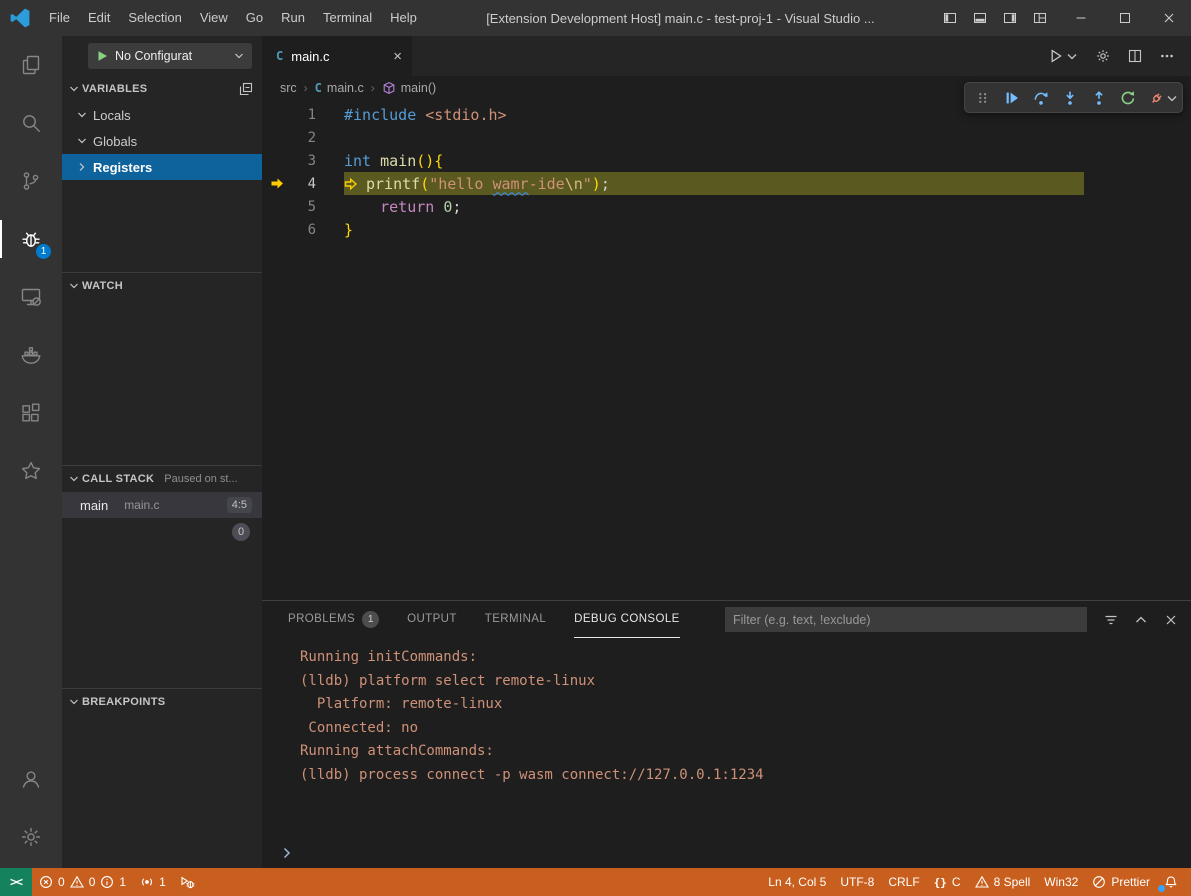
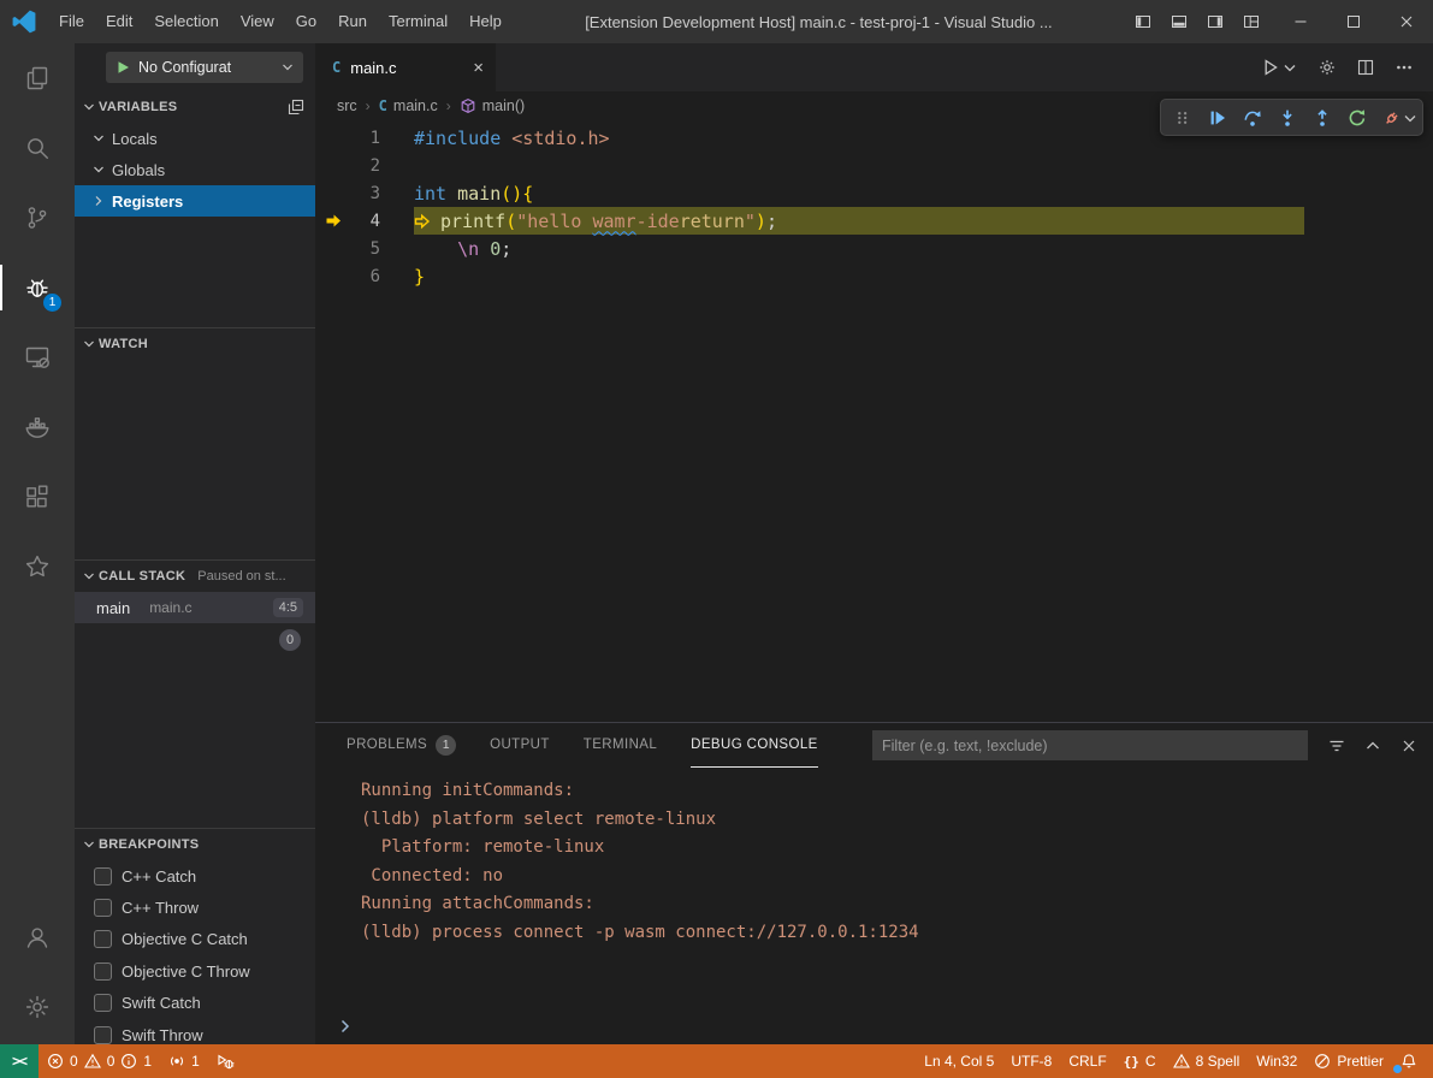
  File
  Edit
  Selection
  View
  Go
  Run
  Terminal
  Help
  [Extension Development Host] main.c - test-proj-1 - Visual Studio ...
  1
  No Configurat
  VARIABLES
  Locals
  Globals
  Registers
  WATCH
  CALL STACK
  Paused on st...
  main
  main.c
  4:5
  0
  BREAKPOINTS
+ C++ Catch
+ C++ Throw
+ Objective C Catch
+ Objective C Throw
+ Swift Catch
+ Swift Throw
  C
  main.c
  ×
  src
  ›
  C
  main.c
  ›
  main()
  1
  #include
  <stdio.h>
  2
  3
  int
  main
  (){
  4
  printf
  (
  "hello
  wamr
  -ide
- \n
+ return
  "
  )
  ;
  5
- return
+ \n
  0
  ;
  6
  }
  PROBLEMS
  1
  OUTPUT
  TERMINAL
  DEBUG CONSOLE
  Filter (e.g. text, !exclude)
  Running initCommands:
  (lldb) platform select remote-linux
  Platform: remote-linux
  Connected: no
  Running attachCommands:
  (lldb) process connect -p wasm connect://127.0.0.1:1234
  ><
  0
  0
  1
  1
  Ln 4, Col 5
  UTF-8
  CRLF
  {}
  C
  8 Spell
  Win32
  Prettier
